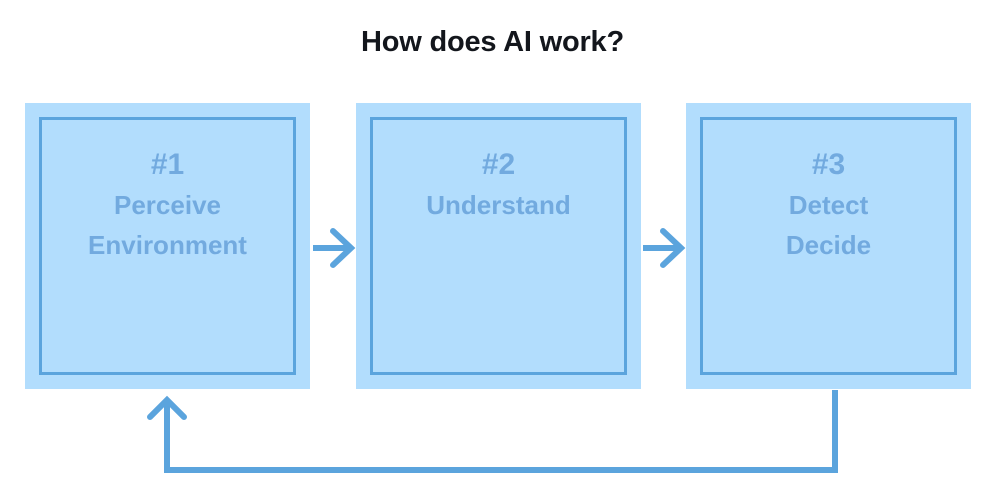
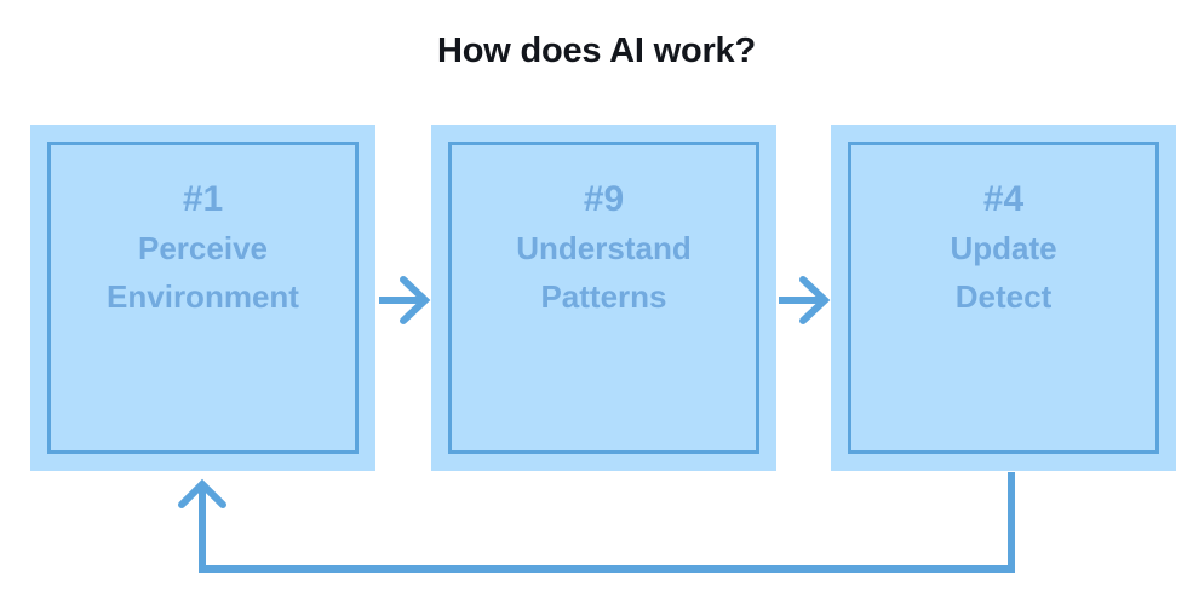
  How does AI work?
  #1
  Perceive
  Environment
- #2
+ #9
  Understand
+ Patterns
- #3
+ #4
+ Update
  Detect
- Decide
